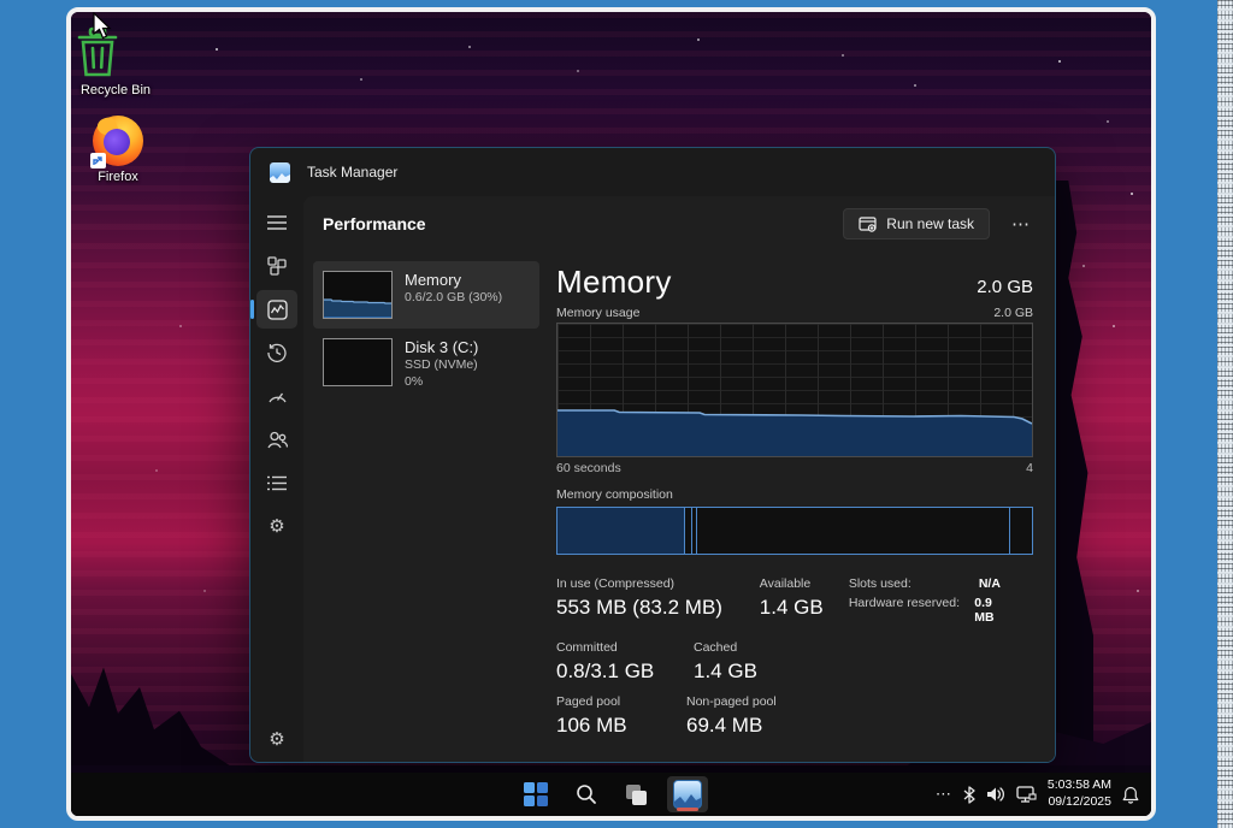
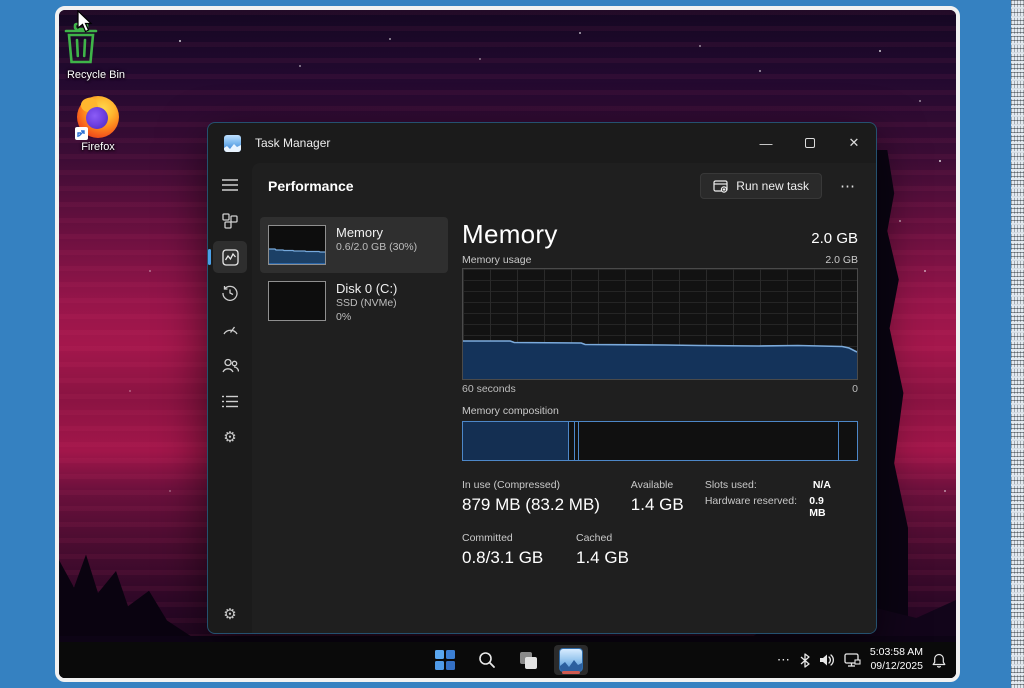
  Recycle Bin
  Firefox
  Task Manager
+ —
+ ✕
  ⚙
  ⚙
  Performance
  Run new task
  ⋯
  Memory
  0.6/2.0 GB (30%)
- Disk 3 (C:)
+ Disk 0 (C:)
  SSD (NVMe)
  0%
  Memory
  2.0 GB
  Memory usage
  2.0 GB
  60 seconds
- 4
+ 0
  Memory composition
  In use (Compressed)
- 553 MB (83.2 MB)
+ 879 MB (83.2 MB)
  Available
  1.4 GB
  Slots used:
  N/A
  Hardware reserved:
  0.9 MB
  Committed
  0.8/3.1 GB
  Cached
  1.4 GB
- Paged pool
- 106 MB
- Non-paged pool
- 69.4 MB
  ⋯
  5:03:58 AM
  09/12/2025
